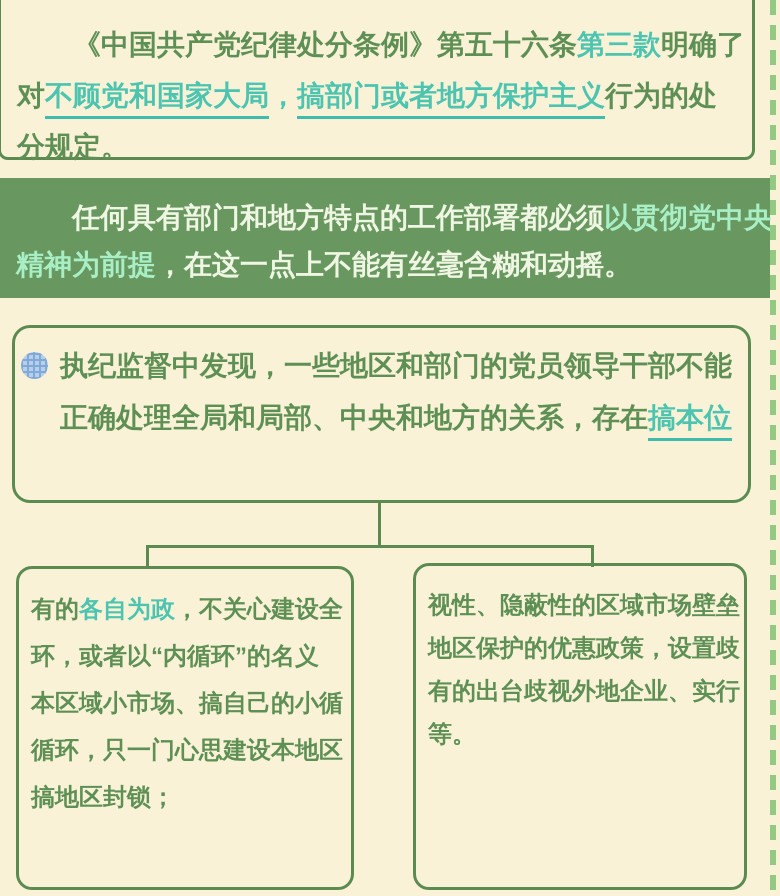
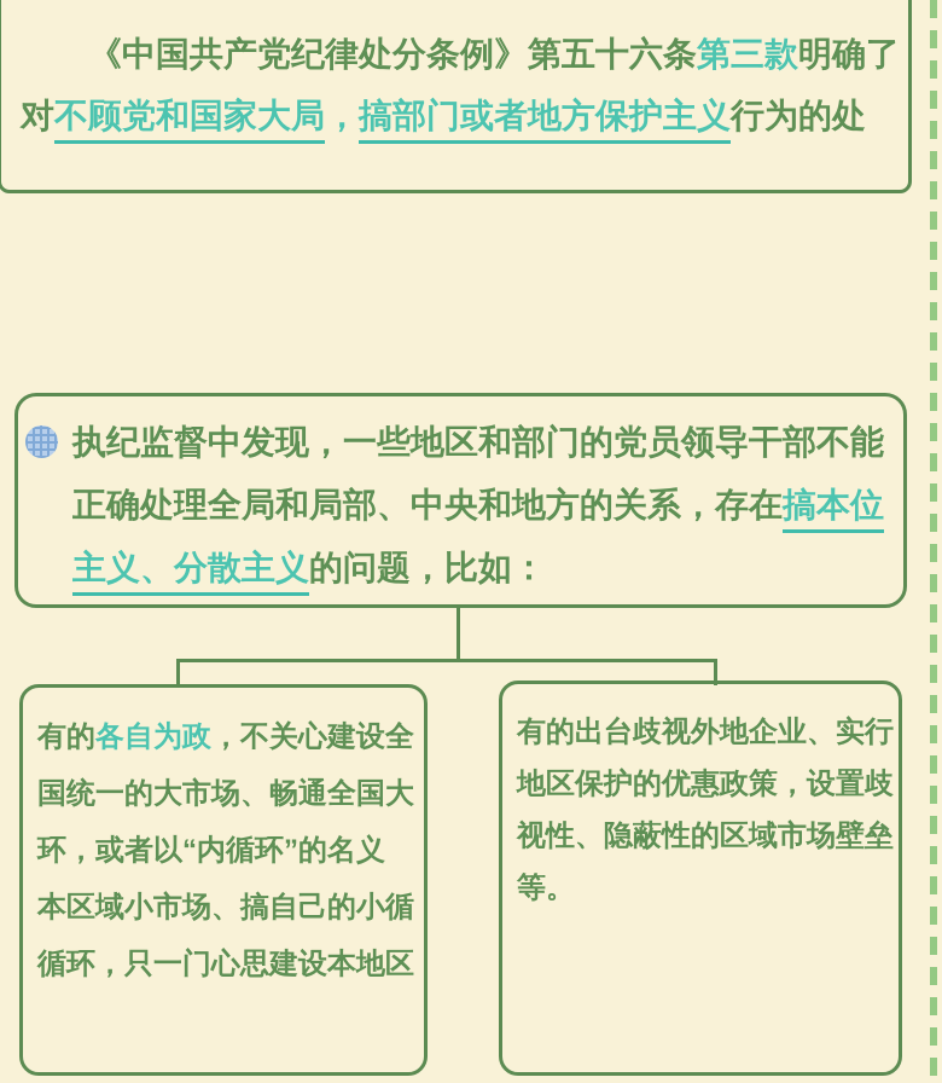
  《中国共产党纪律处分条例》第五十六条第三款明确了
  对不顾党和国家大局，搞部门或者地方保护主义行为的处
- 分规定。
- 任何具有部门和地方特点的工作部署都必须以贯彻党中央
- 精神为前提，在这一点上不能有丝毫含糊和动摇。
  执纪监督中发现，一些地区和部门的党员领导干部不能
  正确处理全局和局部、中央和地方的关系，存在搞本位
+ 主义、分散主义的问题，比如：
  有的各自为政，不关心建设全
+ 国统一的大市场、畅通全国大
  环，或者以“内循环”的名义
  本区域小市场、搞自己的小循
  循环，只一门心思建设本地区
- 搞地区封锁；
- 视性、隐蔽性的区域市场壁垒
+ 有的出台歧视外地企业、实行
  地区保护的优惠政策，设置歧
- 有的出台歧视外地企业、实行
+ 视性、隐蔽性的区域市场壁垒
  等。
